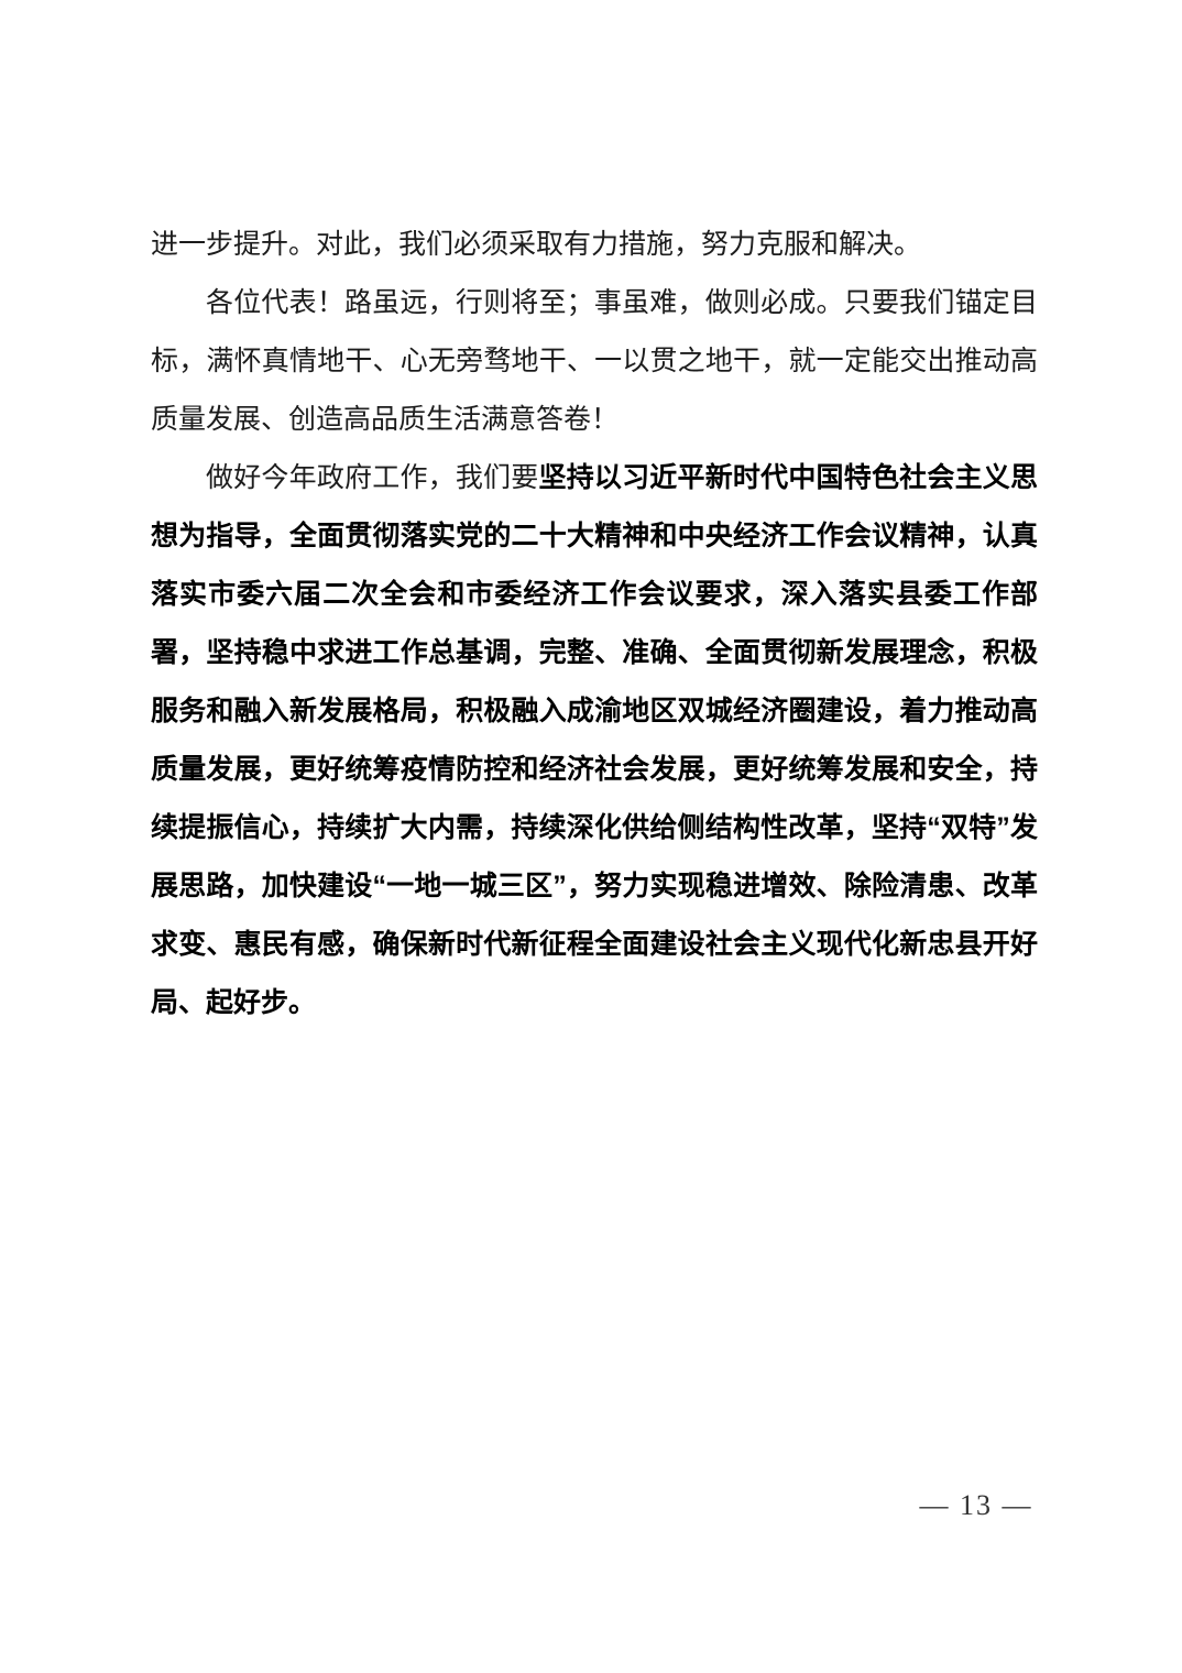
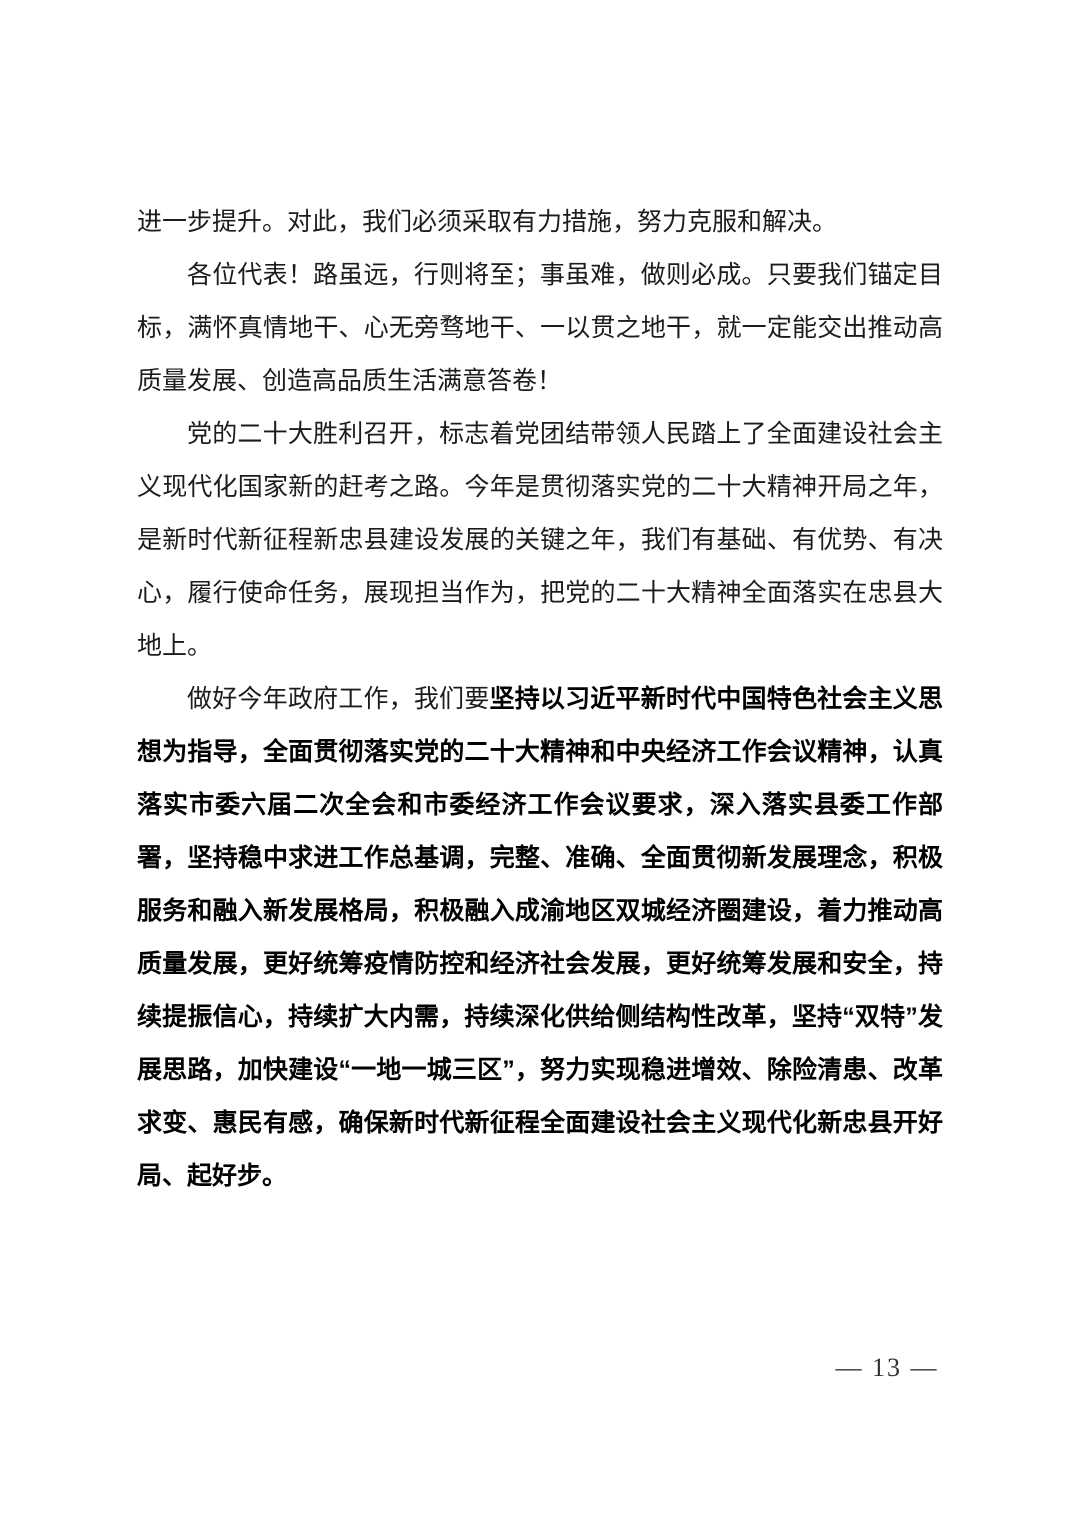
  进一步提升。对此，我们必须采取有力措施，努力克服和解决。
  各位代表！路虽远，行则将至；事虽难，做则必成。只要我们锚定目标，满怀真情地干、心无旁骛地干、一以贯之地干，就一定能交出推动高质量发展、创造高品质生活满意答卷！
+ 党的二十大胜利召开，标志着党团结带领人民踏上了全面建设社会主义现代化国家新的赶考之路。今年是贯彻落实党的二十大精神开局之年，是新时代新征程新忠县建设发展的关键之年，我们有基础、有优势、有决心，履行使命任务，展现担当作为，把党的二十大精神全面落实在忠县大地上。
  做好今年政府工作，我们要坚持以习近平新时代中国特色社会主义思想为指导，全面贯彻落实党的二十大精神和中央经济工作会议精神，认真落实市委六届二次全会和市委经济工作会议要求，深入落实县委工作部署，坚持稳中求进工作总基调，完整、准确、全面贯彻新发展理念，积极服务和融入新发展格局，积极融入成渝地区双城经济圈建设，着力推动高质量发展，更好统筹疫情防控和经济社会发展，更好统筹发展和安全，持续提振信心，持续扩大内需，持续深化供给侧结构性改革，坚持“双特”发展思路，加快建设“一地一城三区”，努力实现稳进增效、除险清患、改革求变、惠民有感，确保新时代新征程全面建设社会主义现代化新忠县开好局、起好步。
  — 13 —
